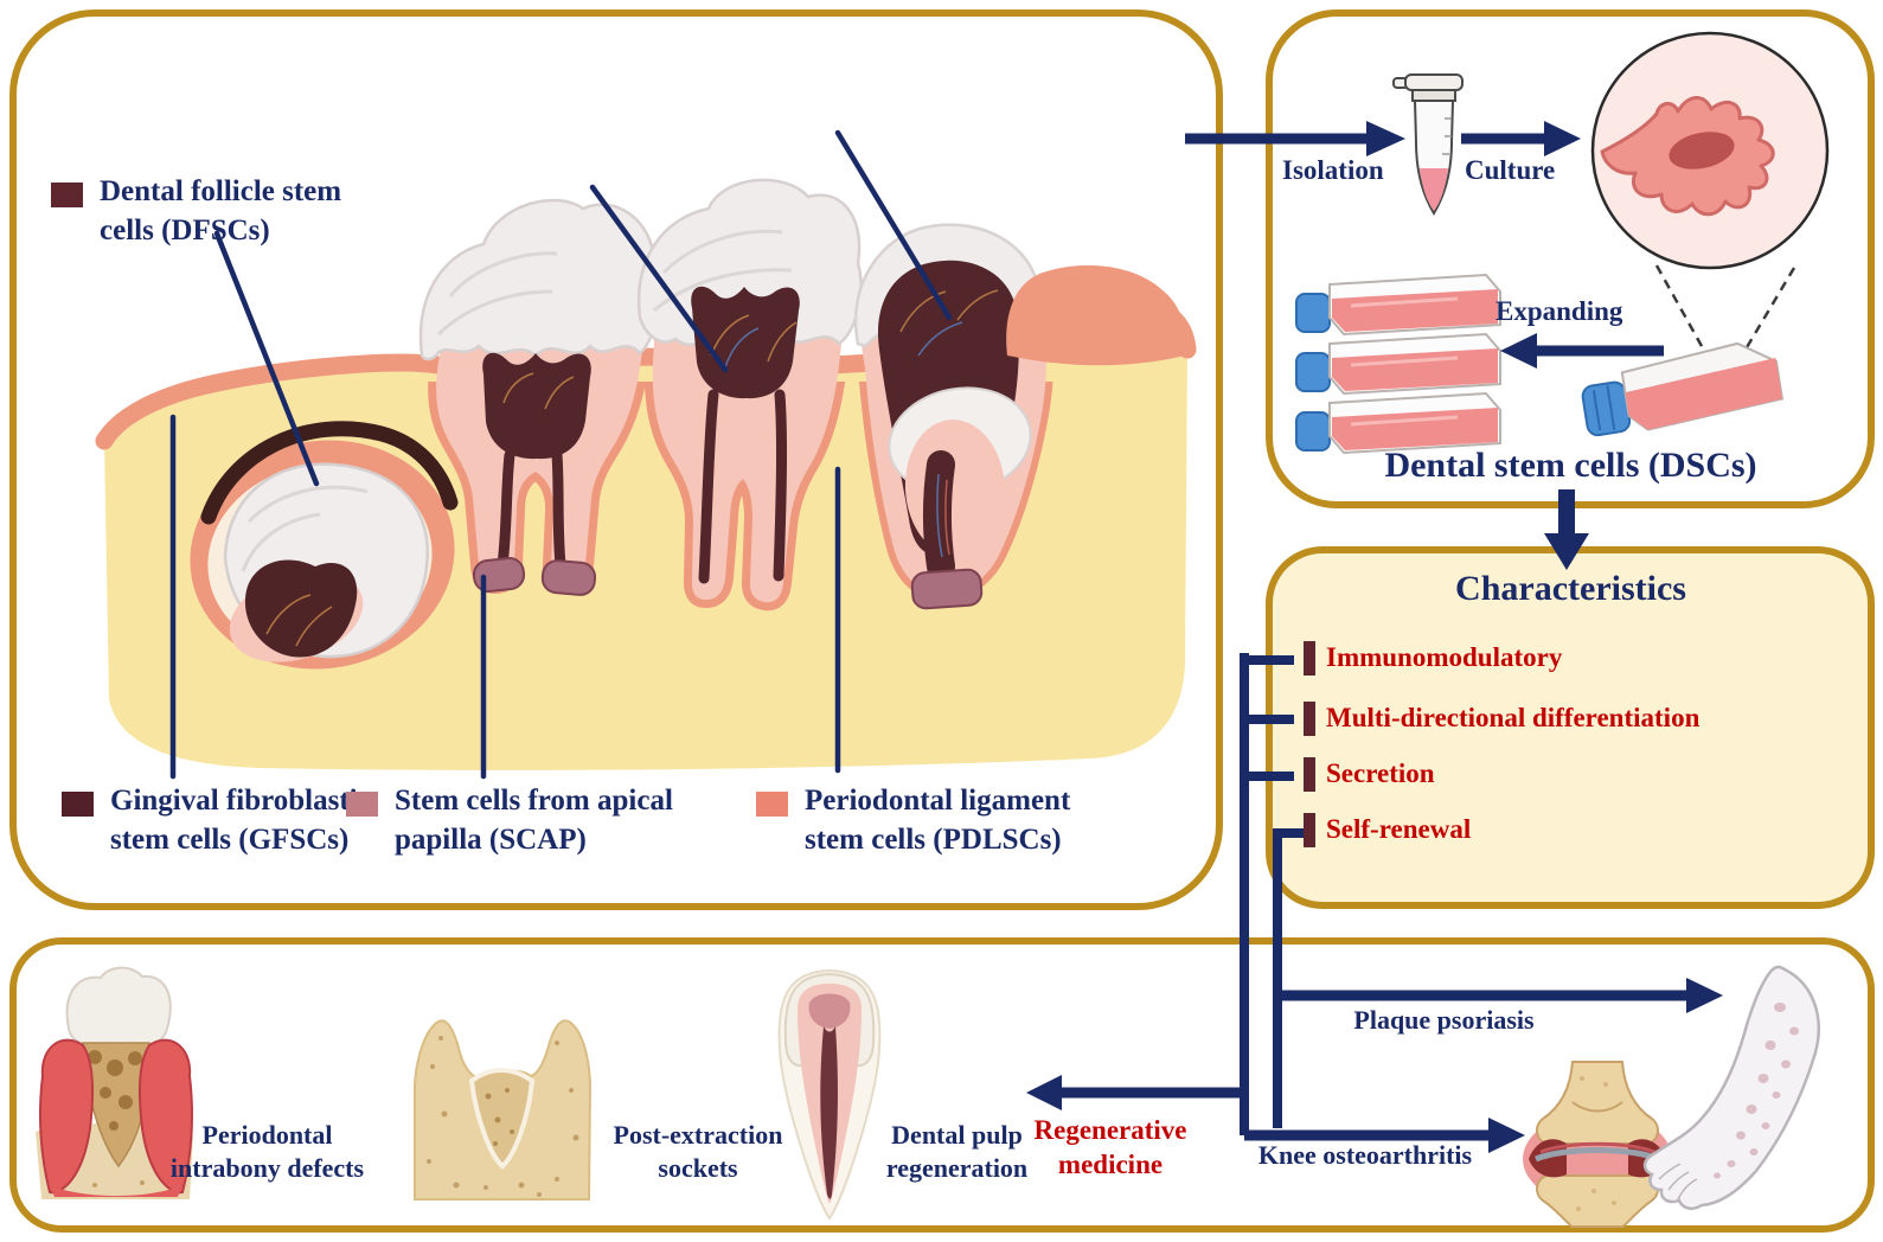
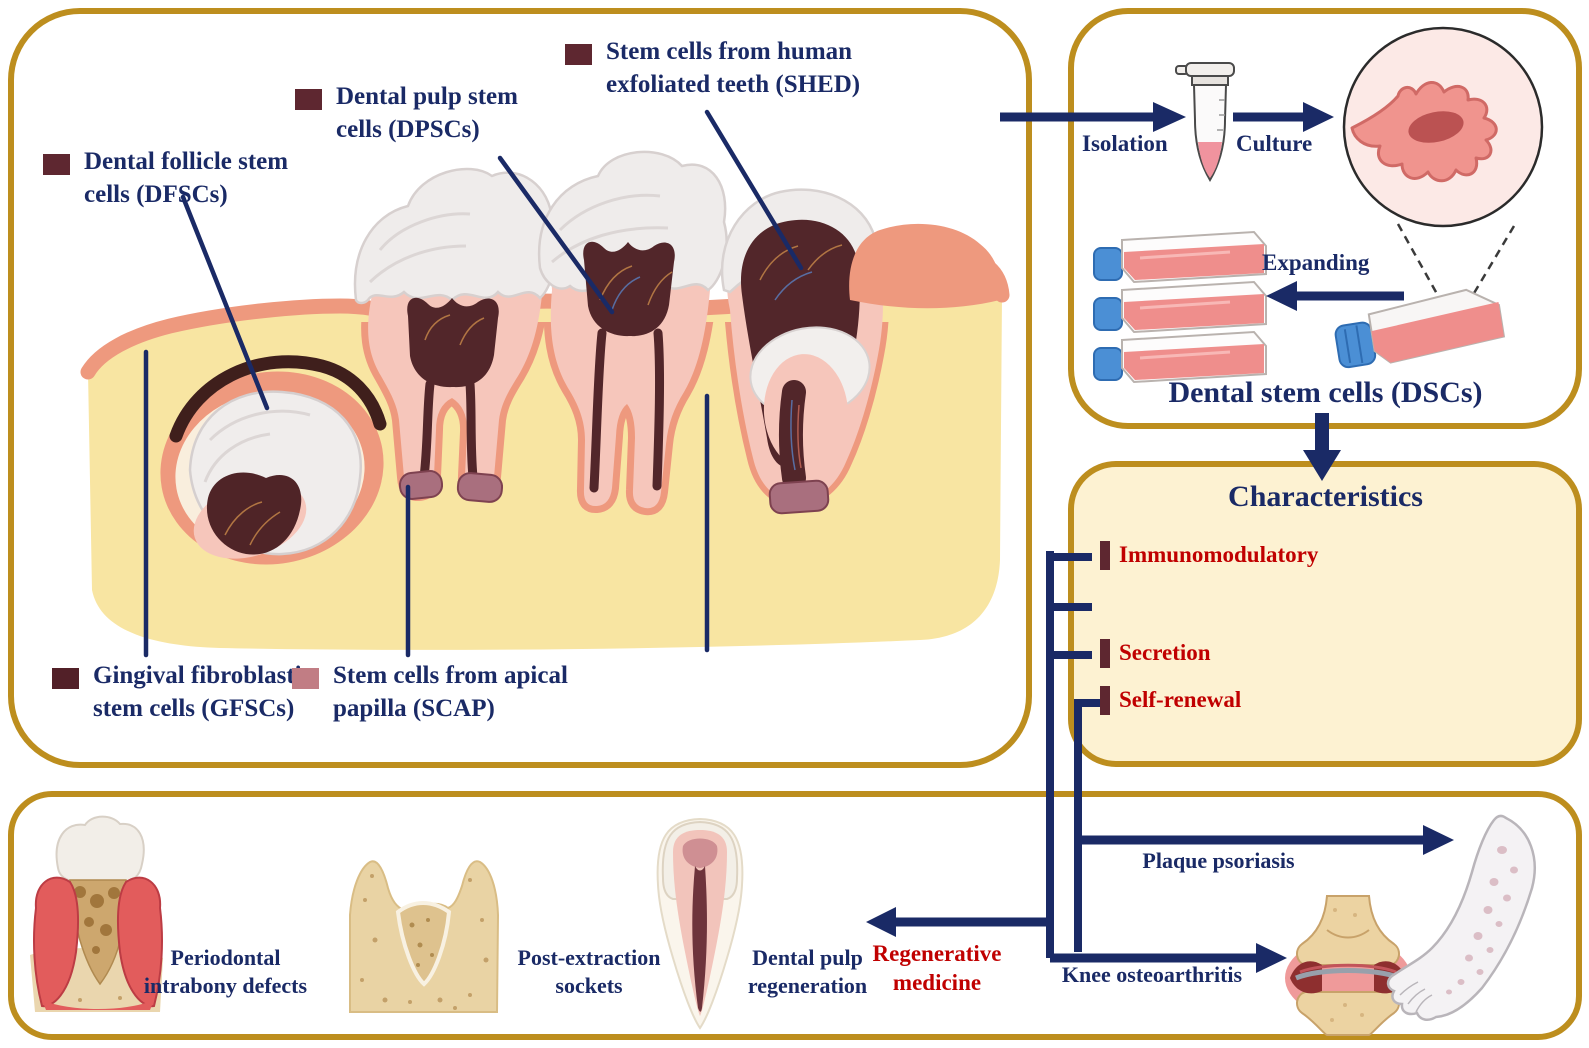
  Dental follicle stem
  cells (DFSCs)
+ Dental pulp stem
+ cells (DPSCs)
+ Stem cells from human
+ exfoliated teeth (SHED)
  Gingival fibroblast
  stem cells (GFSCs)
  Stem cells from apical
  papilla (SCAP)
- Periodontal ligament
- stem cells (PDLSCs)
  Isolation
  Culture
  Expanding
  Dental stem cells (DSCs)
  Characteristics
  Immunomodulatory
- Multi-directional differentiation
  Secretion
  Self-renewal
  Periodontal
  intrabony defects
  Post-extraction
  sockets
  Dental pulp
  regeneration
  Regenerative
  medicine
  Knee osteoarthritis
  Plaque psoriasis
